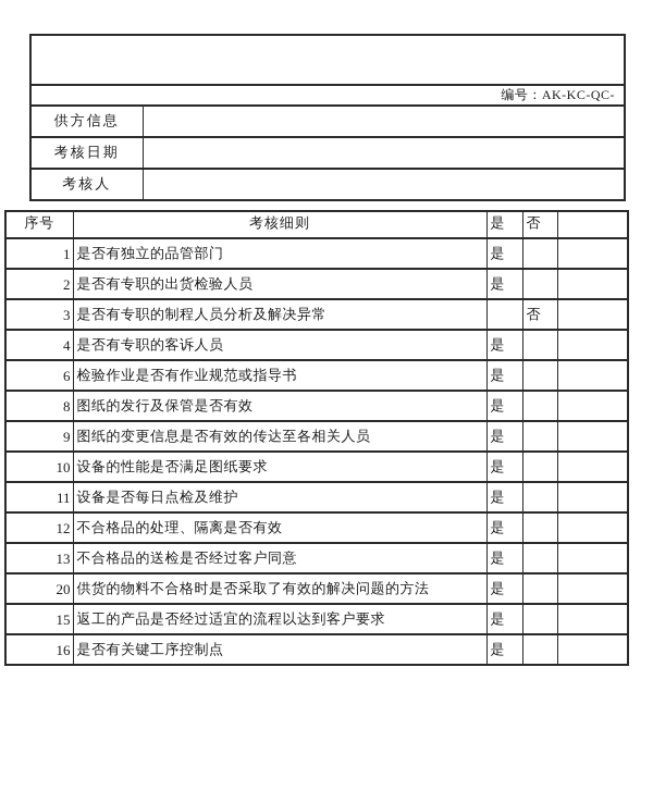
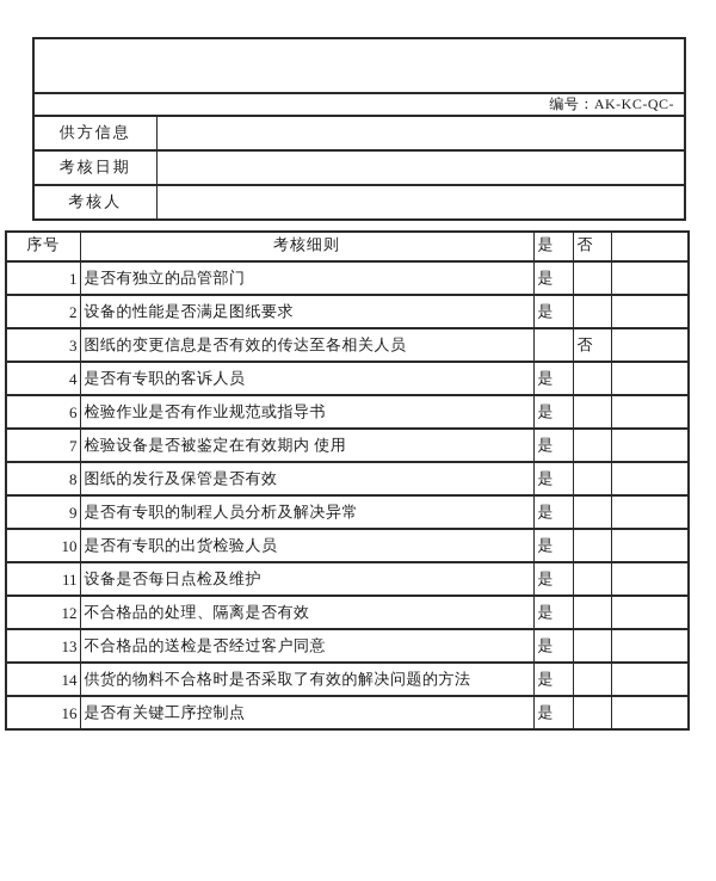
  编号：AK-KC-QC-
  供方信息
  考核日期
  考核人
  序号	考核细则	是	否
  1	是否有独立的品管部门	是
- 2	是否有专职的出货检验人员	是
+ 2	设备的性能是否满足图纸要求	是
- 3	是否有专职的制程人员分析及解决异常		否
+ 3	图纸的变更信息是否有效的传达至各相关人员		否
  4	是否有专职的客诉人员	是
  6	检验作业是否有作业规范或指导书	是
+ 7	检验设备是否被鉴定在有效期内 使用	是
  8	图纸的发行及保管是否有效	是
- 9	图纸的变更信息是否有效的传达至各相关人员	是
+ 9	是否有专职的制程人员分析及解决异常	是
- 10	设备的性能是否满足图纸要求	是
+ 10	是否有专职的出货检验人员	是
  11	设备是否每日点检及维护	是
  12	不合格品的处理、隔离是否有效	是
  13	不合格品的送检是否经过客户同意	是
- 20	供货的物料不合格时是否采取了有效的解决问题的方法	是
+ 14	供货的物料不合格时是否采取了有效的解决问题的方法	是
- 15	返工的产品是否经过适宜的流程以达到客户要求	是
  16	是否有关键工序控制点	是
